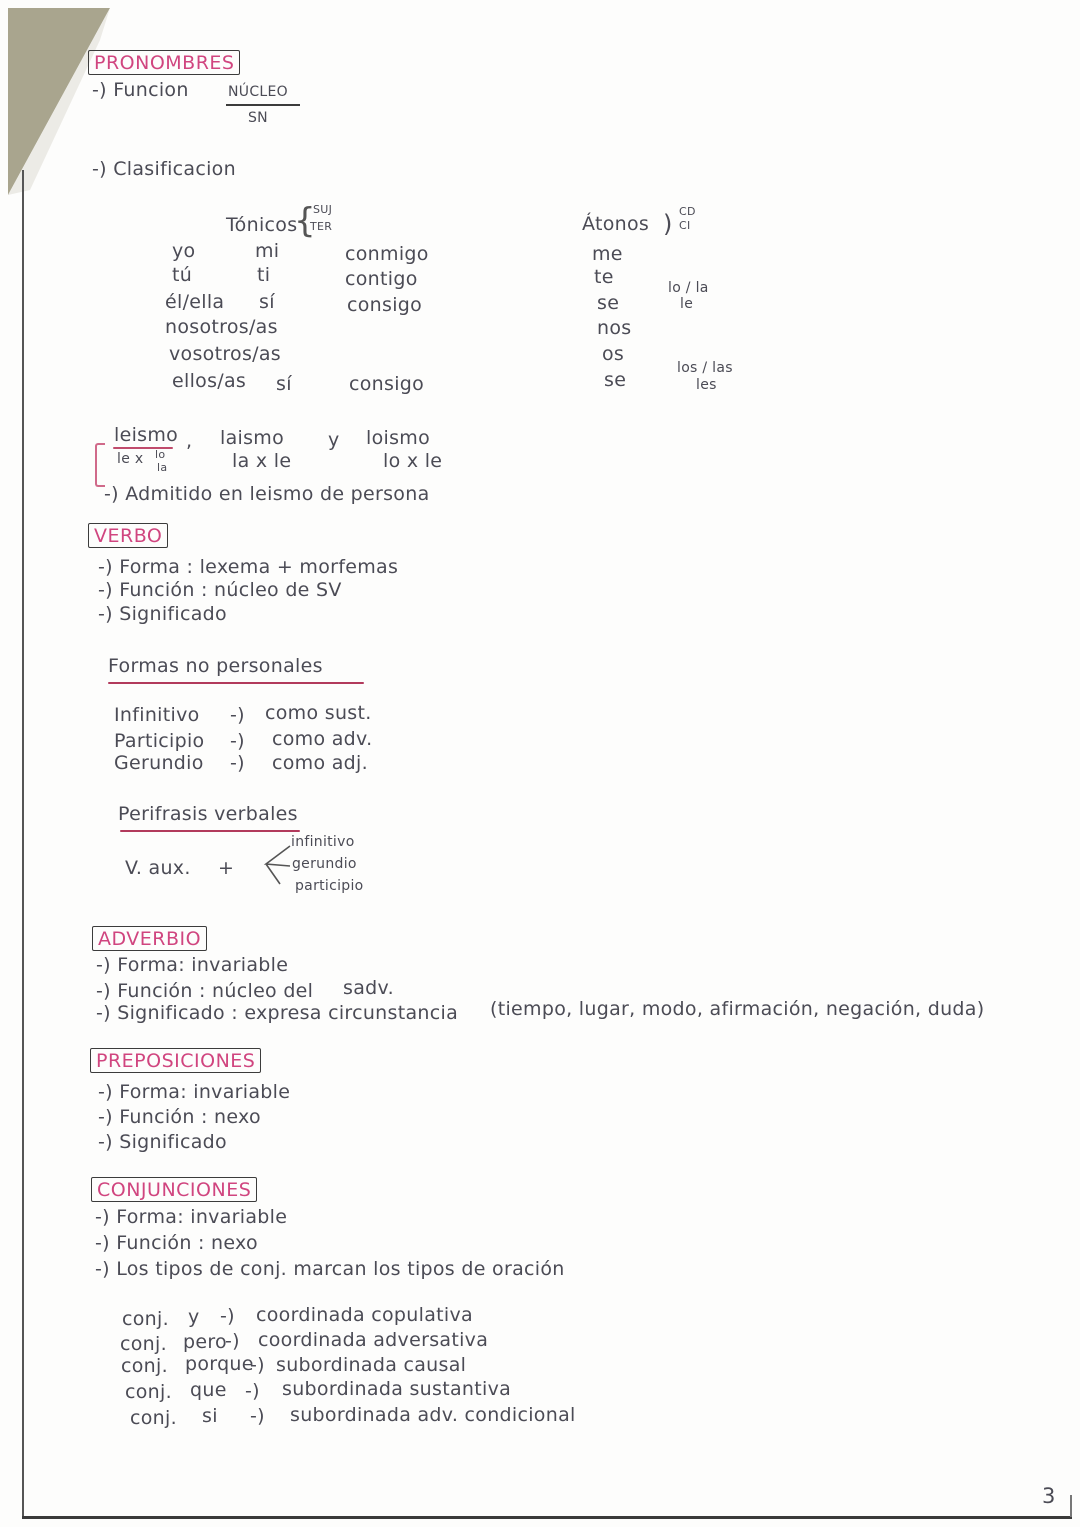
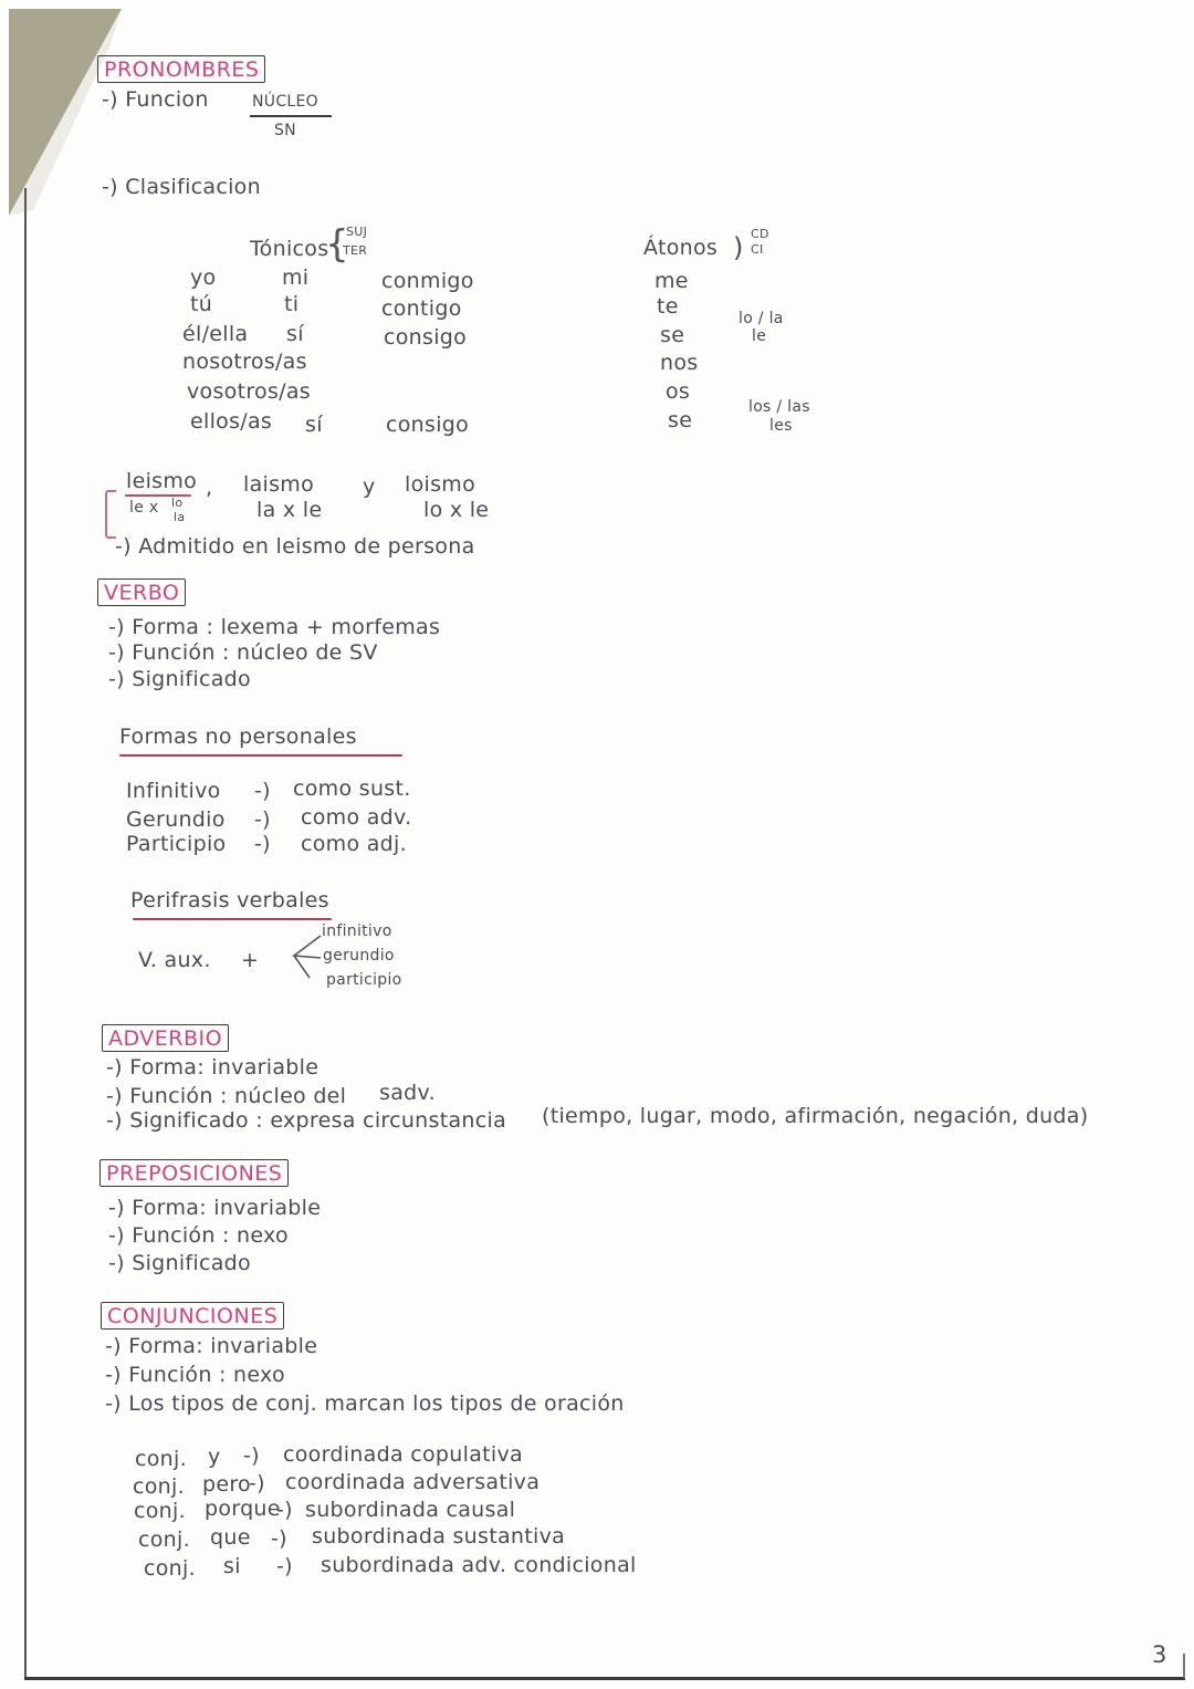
  PRONOMBRES
  -) Funcion
  NÚCLEO
  SN
  -) Clasificacion
  Tónicos
  {
  SUJ
  TER
  yo
  mi
  conmigo
  tú
  ti
  contigo
  él/ella
  sí
  consigo
  nosotros/as
  vosotros/as
  ellos/as
  sí
  consigo
  Átonos
  )
  CD
  CI
  me
  te
  se
  nos
  os
  se
  lo / la
  le
  los / las
  les
  leismo
  ,
  laismo
  y
  loismo
  le x
  lo
  la
  la x le
  lo x le
  -) Admitido en leismo de persona
  VERBO
  -) Forma : lexema + morfemas
  -) Función : núcleo de SV
  -) Significado
  Formas no personales
  Infinitivo
  -)
  como sust.
- Participio
+ Gerundio
  -)
  como adv.
- Gerundio
+ Participio
  -)
  como adj.
  Perifrasis verbales
  V. aux.
  +
  infinitivo
  gerundio
  participio
  ADVERBIO
  -) Forma: invariable
  -) Función : núcleo del
  sadv.
  -) Significado : expresa circunstancia
  (tiempo, lugar, modo, afirmación, negación, duda)
  PREPOSICIONES
  -) Forma: invariable
  -) Función : nexo
  -) Significado
  CONJUNCIONES
  -) Forma: invariable
  -) Función : nexo
  -) Los tipos de conj. marcan los tipos de oración
  conj.
  y
  -)
  coordinada copulativa
  conj.
  pero
  -)
  coordinada adversativa
  conj.
  porque
  -)
  subordinada causal
  conj.
  que
  -)
  subordinada sustantiva
  conj.
  si
  -)
  subordinada adv. condicional
  3
